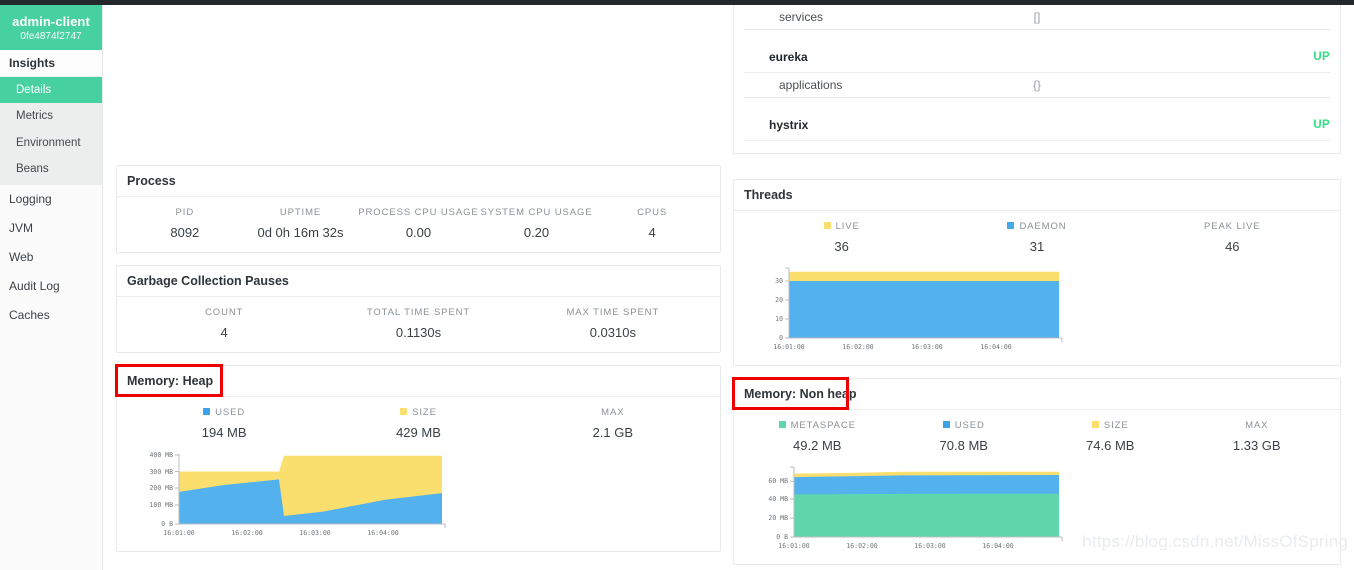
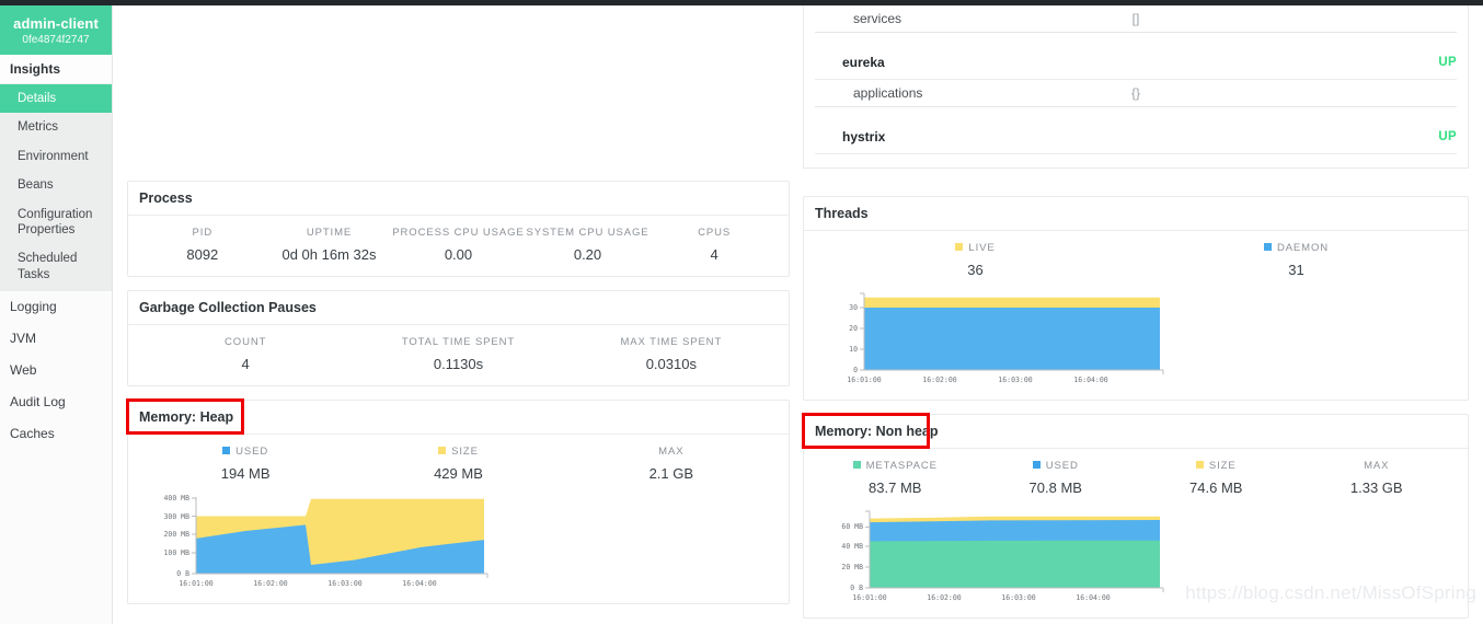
  admin-client
  0fe4874f2747
  Insights
  Details
  Metrics
  Environment
  Beans
+ Configuration Properties
+ Scheduled Tasks
  Logging
  JVM
  Web
  Audit Log
  Caches
  Process
  PID
  8092
  UPTIME
  0d 0h 16m 32s
  PROCESS CPU USAGE
  0.00
  SYSTEM CPU USAGE
  0.20
  CPUS
  4
  Garbage Collection Pauses
  COUNT
  4
  TOTAL TIME SPENT
  0.1130s
  MAX TIME SPENT
  0.0310s
  Memory: Heap
  USED
  194 MB
  SIZE
  429 MB
  MAX
  2.1 GB
  400 MB
  300 MB
  200 MB
  100 MB
  0 B
  16:01:00
  16:02:00
  16:03:00
  16:04:00
  services
  []
  eureka
  UP
  applications
  {}
  hystrix
  UP
  Threads
  LIVE
  36
  DAEMON
  31
- PEAK LIVE
- 46
  30
  20
  10
  0
  16:01:00
  16:02:00
  16:03:00
  16:04:00
  Memory: Non heap
  METASPACE
- 49.2 MB
+ 83.7 MB
  USED
  70.8 MB
  SIZE
  74.6 MB
  MAX
  1.33 GB
  60 MB
  40 MB
  20 MB
  0 B
  16:01:00
  16:02:00
  16:03:00
  16:04:00
